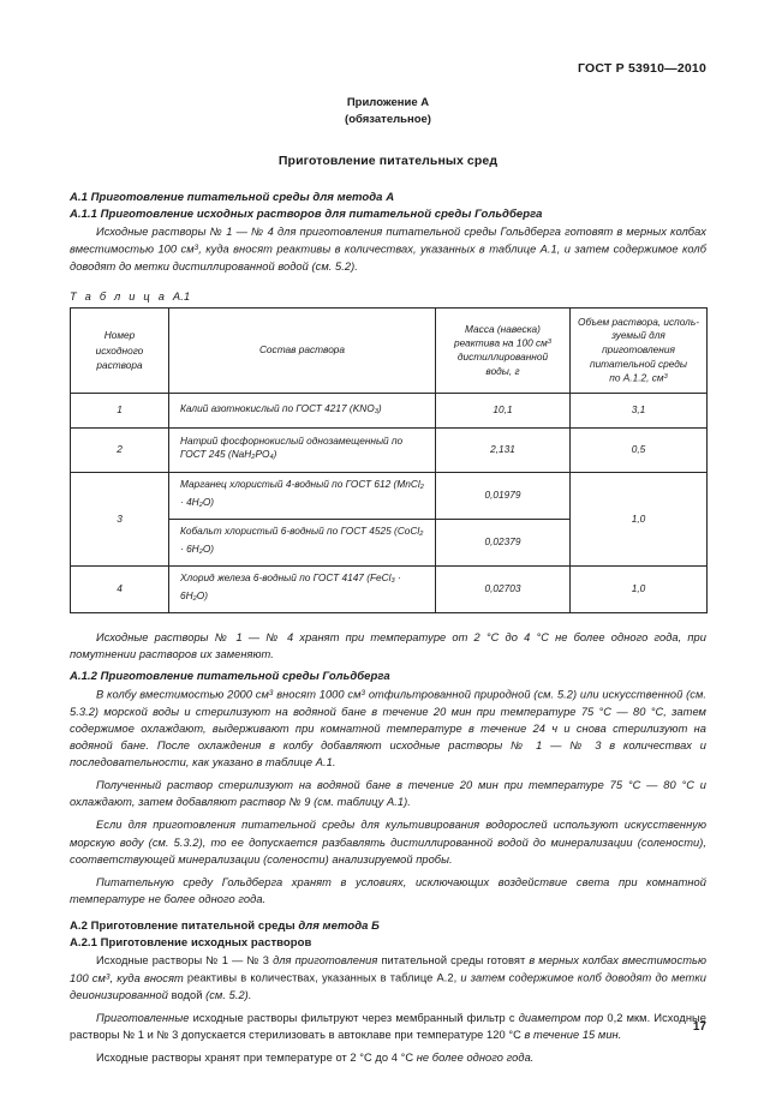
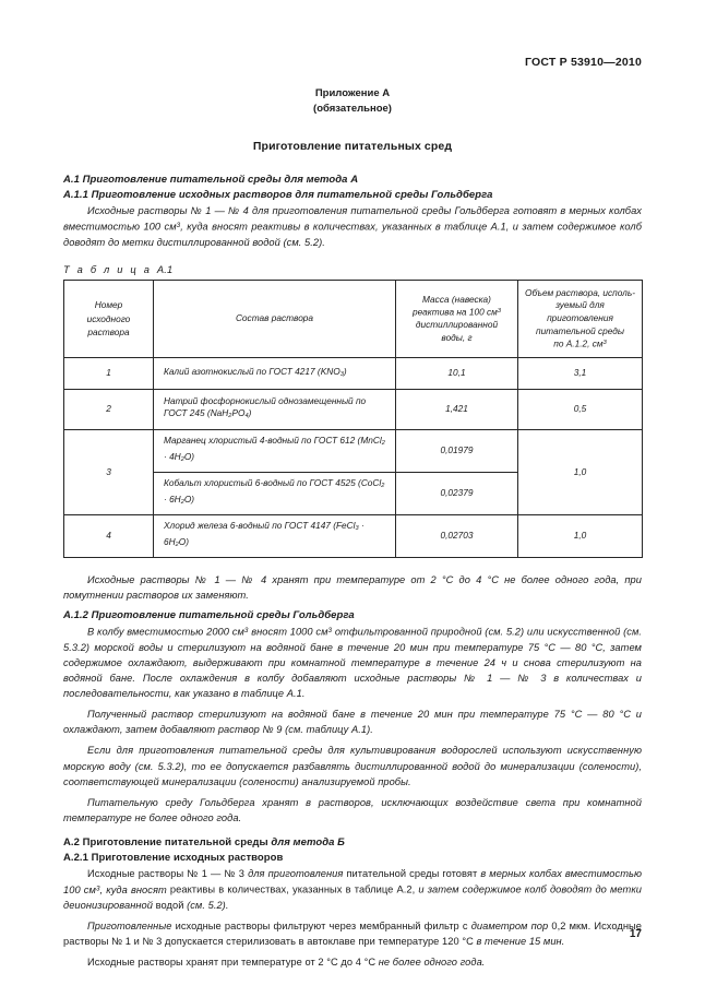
  ГОСТ Р 53910—2010
  Приложение А
  (обязательное)
  Приготовление питательных сред
  A.1 Приготовление питательной среды для метода А
  A.1.1 Приготовление исходных растворов для питательной среды Гольдберга
  Исходные растворы № 1 — № 4 для приготовления питательной среды Гольдберга готовят в мерных колбах вместимостью 100 см , куда вносят реактивы в количествах, указанных в таблице А.1, и затем содержимое колб доводят до метки дистиллированной водой (см. 5.2).
  Т а б л и ц а А.1
  Номер исходного раствора	Состав раствора	Масса (навеска) реактива на 100 см дистиллированной воды, г	Объем раствора, исполь- зуемый для приготовления питательной среды по А.1.2, см
  1	Калий азотнокислый по ГОСТ 4217 (KNO )	10,1	3,1
- 2	Натрий фосфорнокислый однозамещенный по ГОСТ 245 (NaH PO )	2,131	0,5
+ 2	Натрий фосфорнокислый однозамещенный по ГОСТ 245 (NaH PO )	1,421	0,5
  3	Марганец хлористый 4-водный по ГОСТ 612 (MnCl · 4H O)	0,01979	1,0
  Кобальт хлористый 6-водный по ГОСТ 4525 (CoCl · 6H O)	0,02379
  4	Хлорид железа 6-водный по ГОСТ 4147 (FeCl · 6H O)	0,02703	1,0
  Исходные растворы № 1 — № 4 хранят при температуре от 2 °С до 4 °С не более одного года, при помутнении растворов их заменяют.
  A.1.2 Приготовление питательной среды Гольдберга
  В колбу вместимостью 2000 см вносят 1000 см отфильтрованной природной (см. 5.2) или искусственной (см. 5.3.2) морской воды и стерилизуют на водяной бане в течение 20 мин при температуре 75 °С — 80 °С, затем содержимое охлаждают, выдерживают при комнатной температуре в течение 24 ч и снова стерилизуют на водяной бане. После охлаждения в колбу добавляют исходные растворы № 1 — № 3 в количествах и последовательности, как указано в таблице А.1.
  Полученный раствор стерилизуют на водяной бане в течение 20 мин при температуре 75 °С — 80 °С и охлаждают, затем добавляют раствор № 9 (см. таблицу А.1).
  Если для приготовления питательной среды для культивирования водорослей используют искусственную морскую воду (см. 5.3.2), то ее допускается разбавлять дистиллированной водой до минерализации (солености), соответствующей минерализации (солености) анализируемой пробы.
- Питательную среду Гольдберга хранят в условиях, исключающих воздействие света при комнатной температуре не более одного года.
+ Питательную среду Гольдберга хранят в растворов, исключающих воздействие света при комнатной температуре не более одного года.
  A.2 Приготовление питательной среды для метода Б
  A.2.1 Приготовление исходных растворов
  Исходные растворы № 1 — № 3 для приготовления питательной среды готовят в мерных колбах вместимостью 100 см , куда вносят реактивы в количествах, указанных в таблице А.2, и затем содержимое колб доводят до метки деионизированной водой (см. 5.2).
  Приготовленные исходные растворы фильтруют через мембранный фильтр с диаметром пор 0,2 мкм. Исходные растворы № 1 и № 3 допускается стерилизовать в автоклаве при температуре 120 °С в течение 15 мин.
  Исходные растворы хранят при температуре от 2 °С до 4 °С не более одного года.
  17
